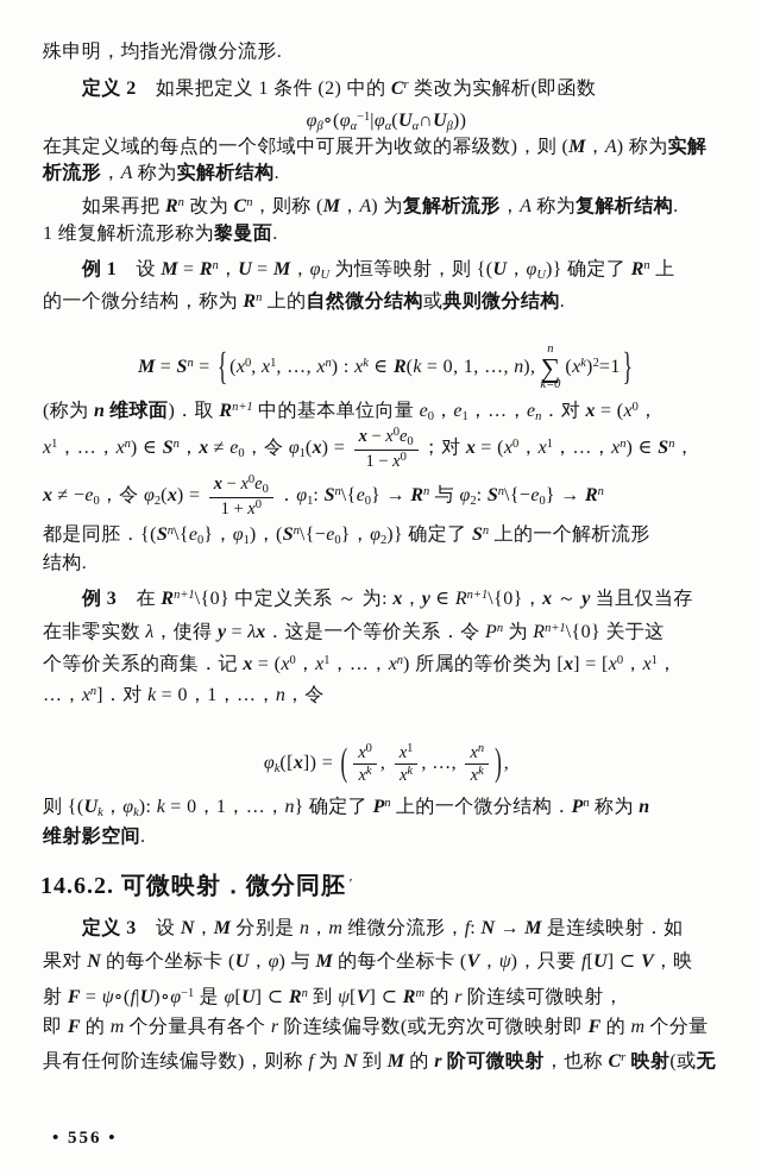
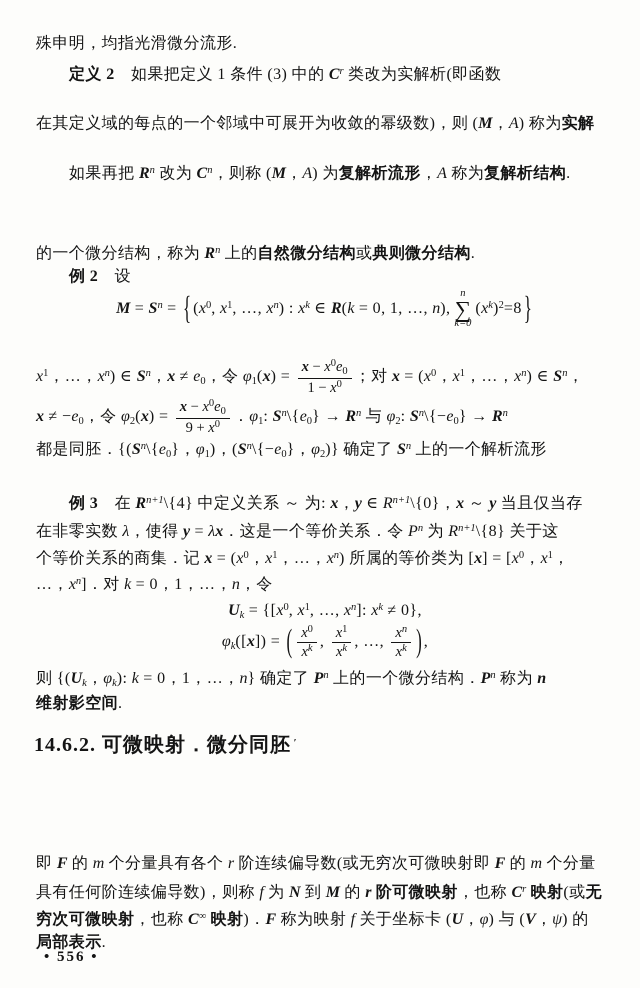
  殊申明，均指光滑微分流形.
- 定义 2 如果把定义 1 条件 (2) 中的 Cr 类改为实解析(即函数
+ 定义 2 如果把定义 1 条件 (3) 中的 Cr 类改为实解析(即函数
- φβ∘(φα−1|φα(Uα∩Uβ))
  在其定义域的每点的一个邻域中可展开为收敛的幂级数)，则 (M，A) 称为实解
- 析流形，A 称为实解析结构.
  如果再把 Rn 改为 Cn，则称 (M，A) 为复解析流形，A 称为复解析结构.
- 1 维复解析流形称为黎曼面.
- 例 1 设 M = Rn，U = M，φU 为恒等映射，则 {(U，φU)} 确定了 Rn 上
  的一个微分结构，称为 Rn 上的自然微分结构或典则微分结构.
+ 例 2 设
  M = Sn = {(x0, x1, …, xn) : xk ∈ R(k = 0, 1, …, n),
  n
  ∑
  k=0
- (xk)2=1}
+ (xk)2=8}
- (称为 n 维球面)．取 Rn+1 中的基本单位向量 e0，e1，…，en．对 x = (x0，
  x1，…，xn) ∈ Sn，x ≠ e0，令 φ1(x) =
  x − x0e0
  1 − x0
  ；对 x = (x0，x1，…，xn) ∈ Sn，
  x ≠ −e0，令 φ2(x) =
  x − x0e0
- 1 + x0
+ 9 + x0
  ．φ1: Sn\{e0} → Rn 与 φ2: Sn\{−e0} → Rn
  都是同胚．{(Sn\{e0}，φ1)，(Sn\{−e0}，φ2)} 确定了 Sn 上的一个解析流形
- 结构.
- 例 3 在 Rn+1\{0} 中定义关系 ～ 为: x，y ∈ Rn+1\{0}，x ～ y 当且仅当存
+ 例 3 在 Rn+1\{4} 中定义关系 ～ 为: x，y ∈ Rn+1\{0}，x ～ y 当且仅当存
- 在非零实数 λ，使得 y = λx．这是一个等价关系．令 Pn 为 Rn+1\{0} 关于这
+ 在非零实数 λ，使得 y = λx．这是一个等价关系．令 Pn 为 Rn+1\{8} 关于这
  个等价关系的商集．记 x = (x0，x1，…，xn) 所属的等价类为 [x] = [x0，x1，
  …，xn]．对 k = 0，1，…，n，令
+ Uk = {[x0, x1, …, xn]: xk ≠ 0},
  φk([x]) = (
  x0
  xk
  ,
  x1
  xk
  , …,
  xn
  xk
  ),
  则 {(Uk，φk): k = 0，1，…，n} 确定了 Pn 上的一个微分结构．Pn 称为 n
  维射影空间.
  14.6.2. 可微映射．微分同胚 ′
- 定义 3 设 N，M 分别是 n，m 维微分流形，f: N → M 是连续映射．如
- 果对 N 的每个坐标卡 (U，φ) 与 M 的每个坐标卡 (V，ψ)，只要 f[U] ⊂ V，映
- 射 F = ψ∘(f|U)∘φ−1 是 φ[U] ⊂ Rn 到 ψ[V] ⊂ Rm 的 r 阶连续可微映射，
  即 F 的 m 个分量具有各个 r 阶连续偏导数(或无穷次可微映射即 F 的 m 个分量
  具有任何阶连续偏导数)，则称 f 为 N 到 M 的 r 阶可微映射，也称 Cr 映射(或无
+ 穷次可微映射，也称 C∞ 映射)．F 称为映射 f 关于坐标卡 (U，φ) 与 (V，ψ) 的
+ 局部表示.
  • 556 •
